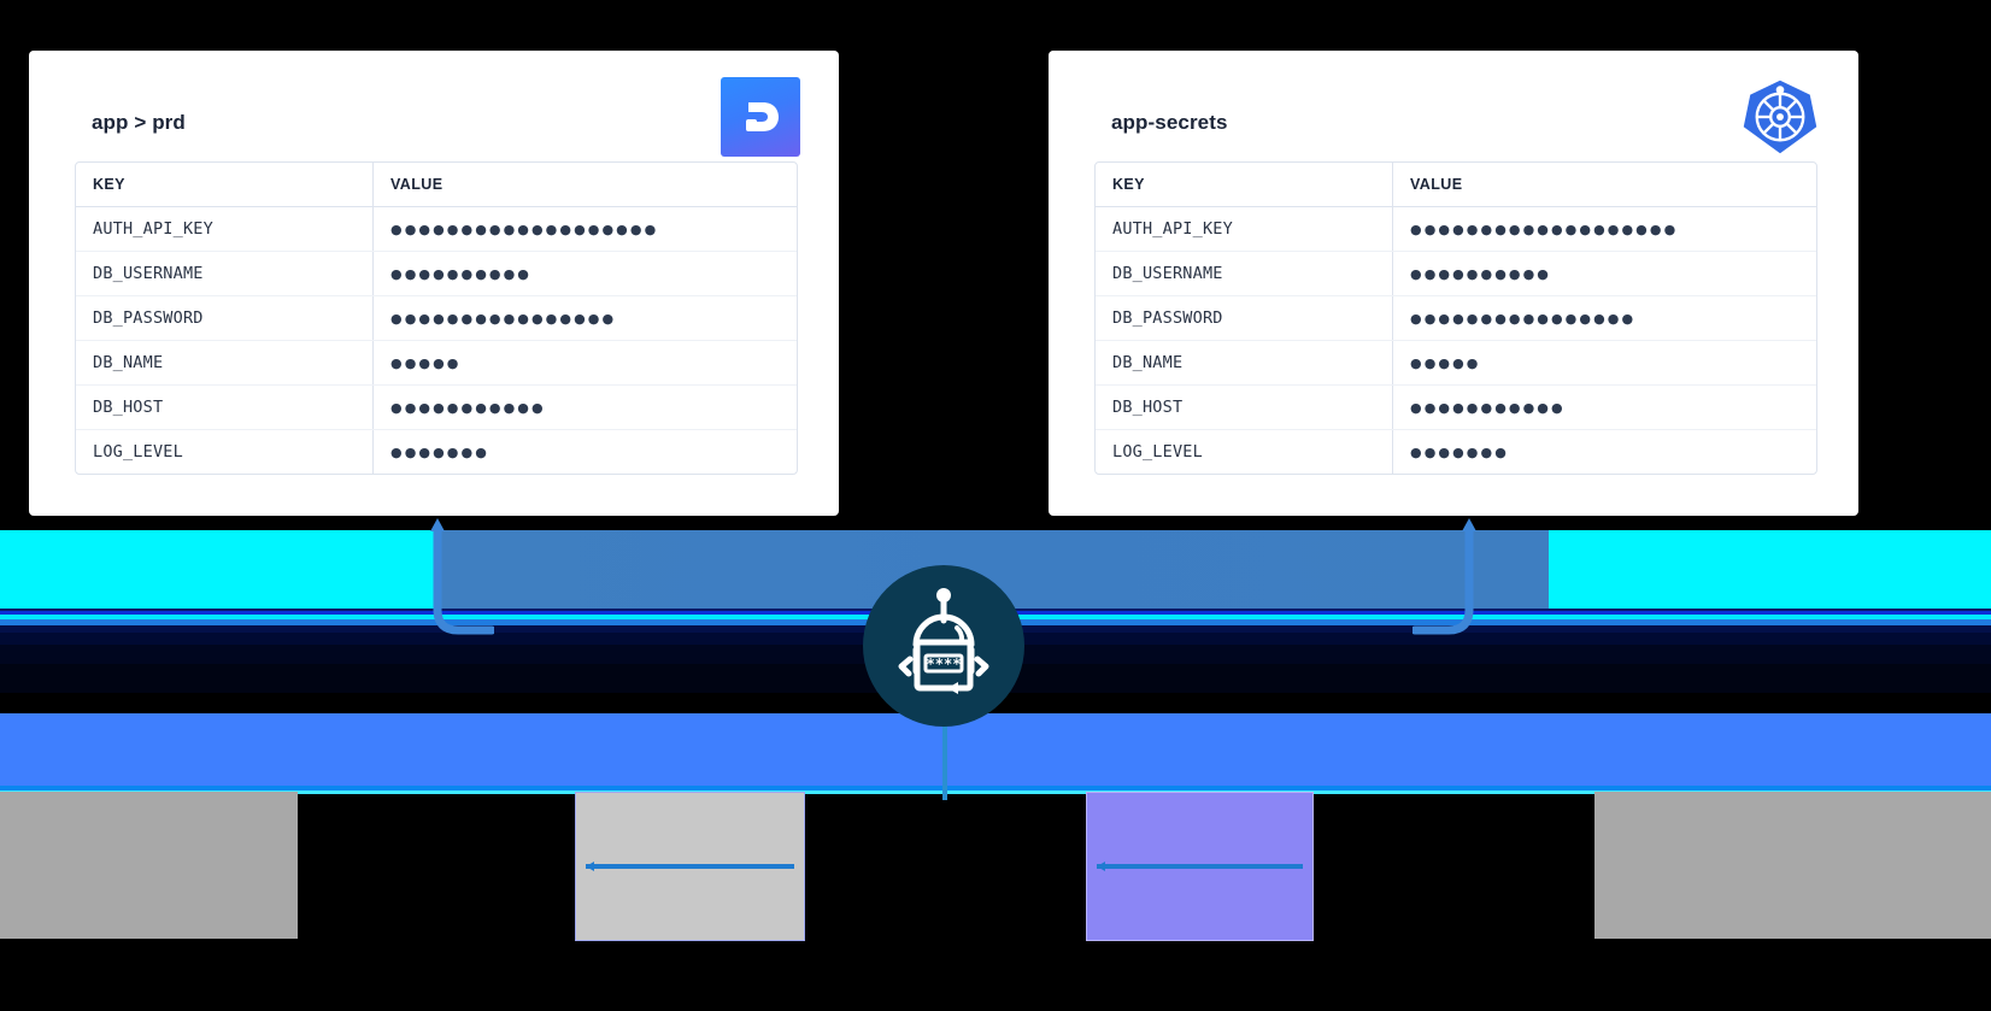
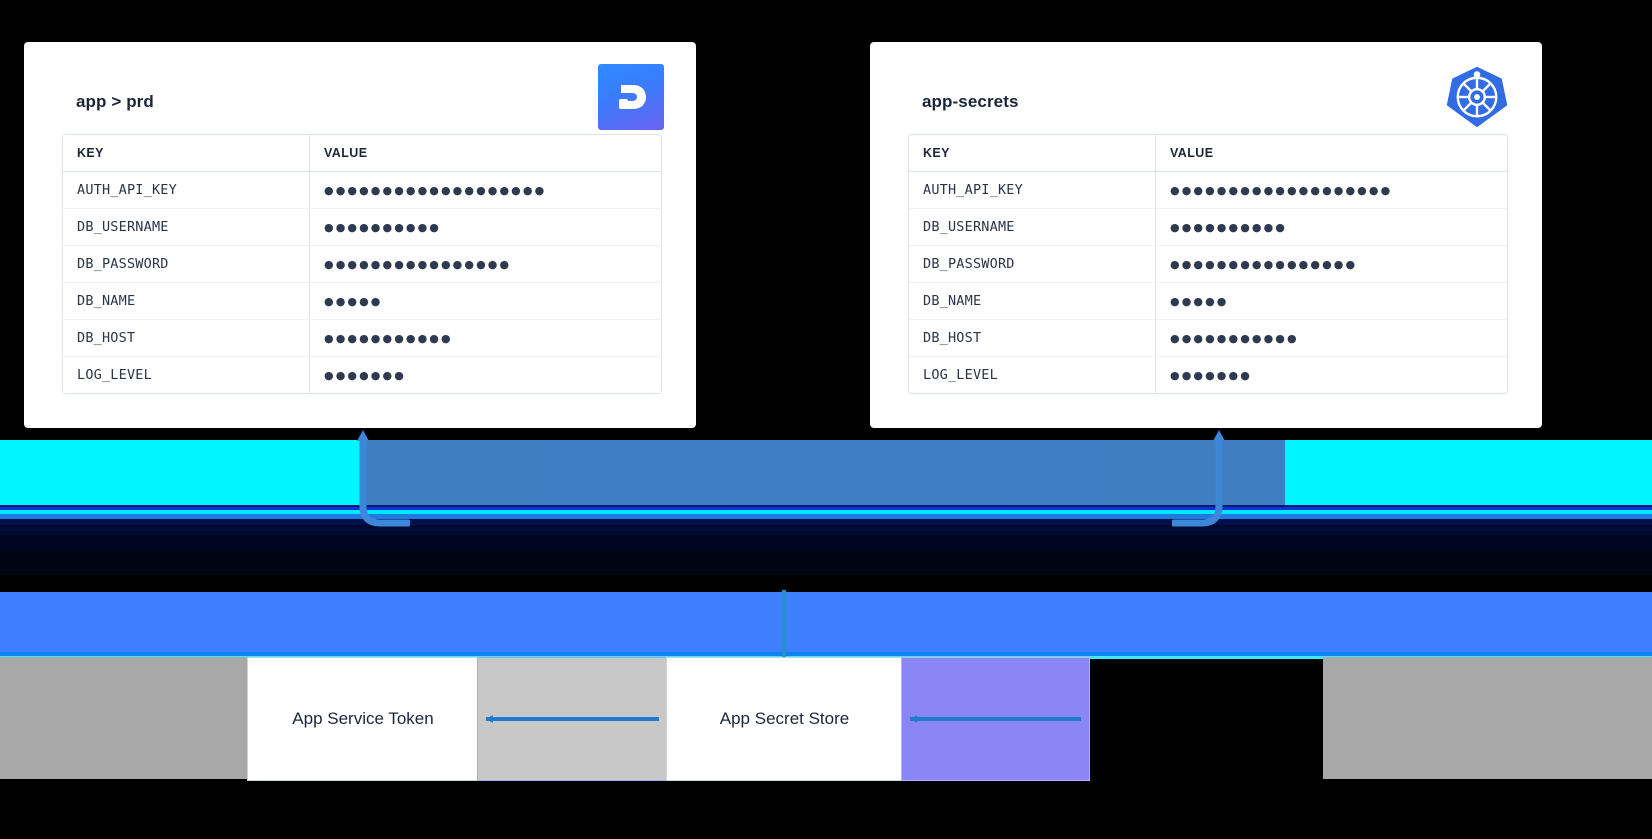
- ****
  app > prd
  KEY	VALUE
  AUTH_API_KEY	●●●●●●●●●●●●●●●●●●●
  DB_USERNAME	●●●●●●●●●●
  DB_PASSWORD	●●●●●●●●●●●●●●●●
  DB_NAME	●●●●●
  DB_HOST	●●●●●●●●●●●
  LOG_LEVEL	●●●●●●●
  app-secrets
  KEY	VALUE
  AUTH_API_KEY	●●●●●●●●●●●●●●●●●●●
  DB_USERNAME	●●●●●●●●●●
  DB_PASSWORD	●●●●●●●●●●●●●●●●
  DB_NAME	●●●●●
  DB_HOST	●●●●●●●●●●●
  LOG_LEVEL	●●●●●●●
+ App Service Token
+ App Secret Store
